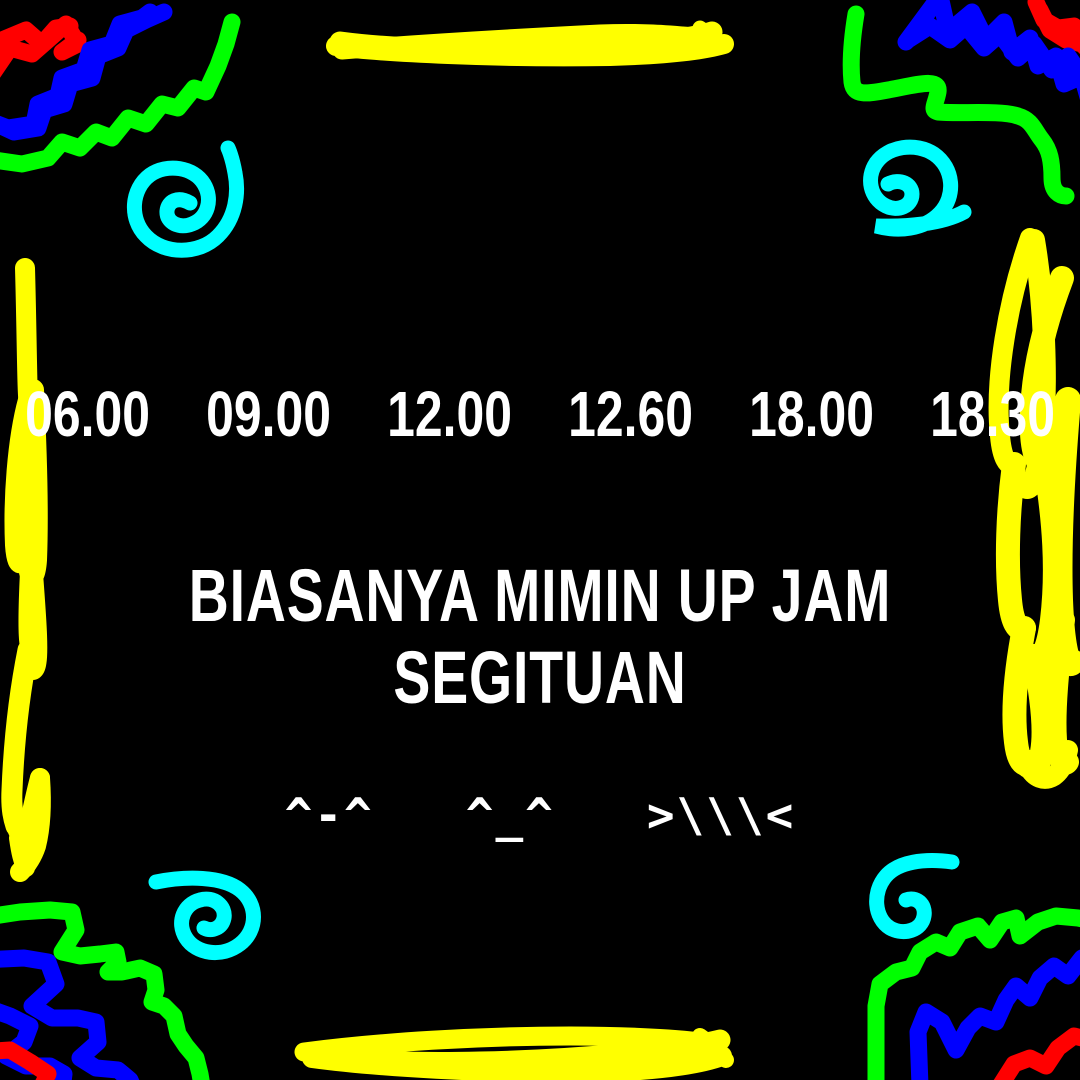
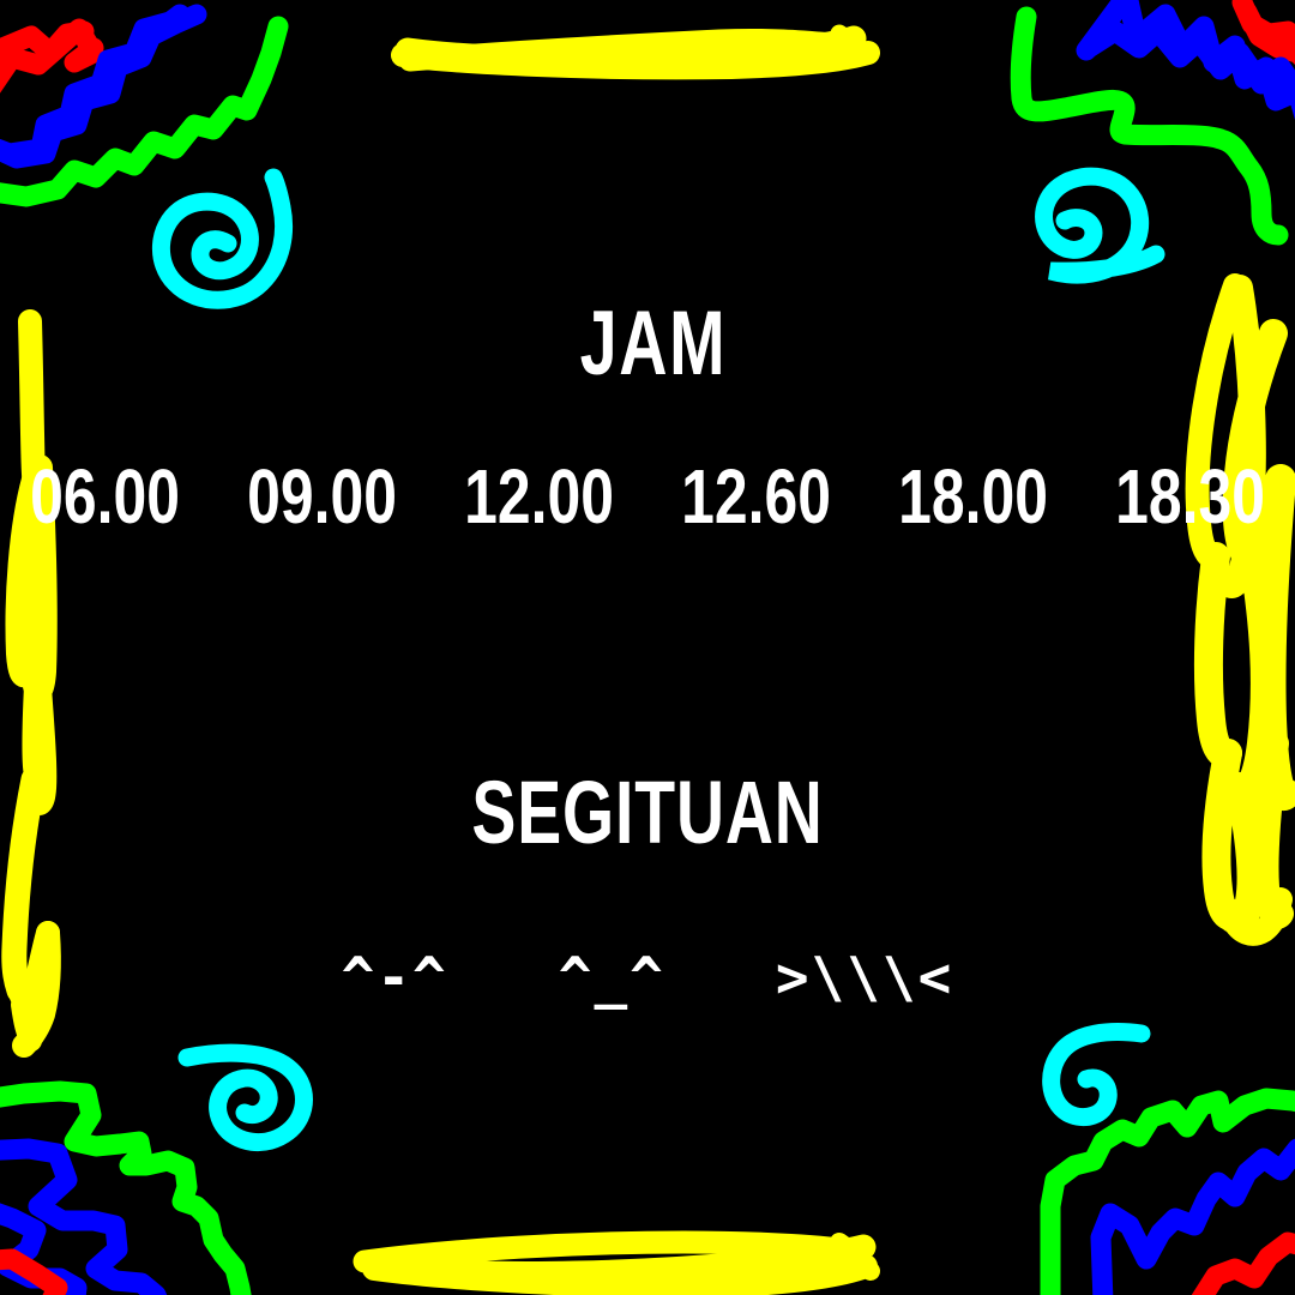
+ JAM
  06.00
  09.00
  12.00
  12.60
  18.00
  18.30
- BIASANYA MIMIN UP JAM
  SEGITUAN
  ^-^
  ^_^
  >\\\<
